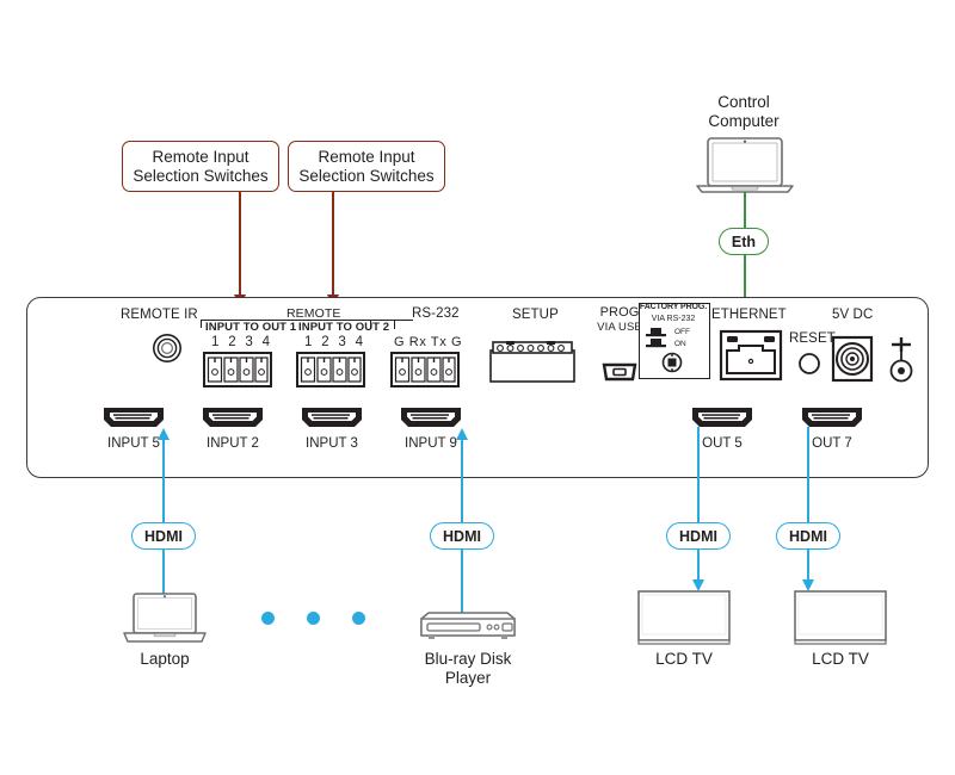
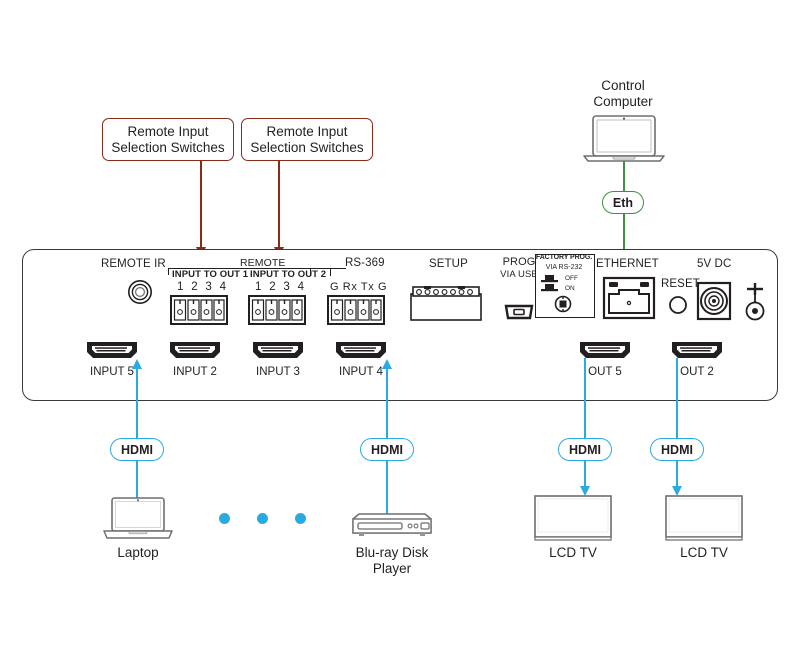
  Remote Input
  Selection Switches
  Remote Input
  Selection Switches
  Control
  Computer
  Eth
  REMOTE IR
  REMOTE
  INPUT TO OUT 1
  1 2 3 4
  INPUT TO OUT 2
  1 2 3 4
- RS-232
+ RS-369
  G Rx Tx G
  SETUP
  PROG
  VIA US
  ETHERNET
  RESET
  5V DC
  INPUT 5
  INPUT 2
  INPUT 3
- INPUT 9
+ INPUT 4
  OUT 5
- OUT 7
+ OUT 2
  HDMI
  HDMI
  HDMI
  HDMI
  Laptop
  Blu-ray Disk
  Player
  LCD TV
  LCD TV
